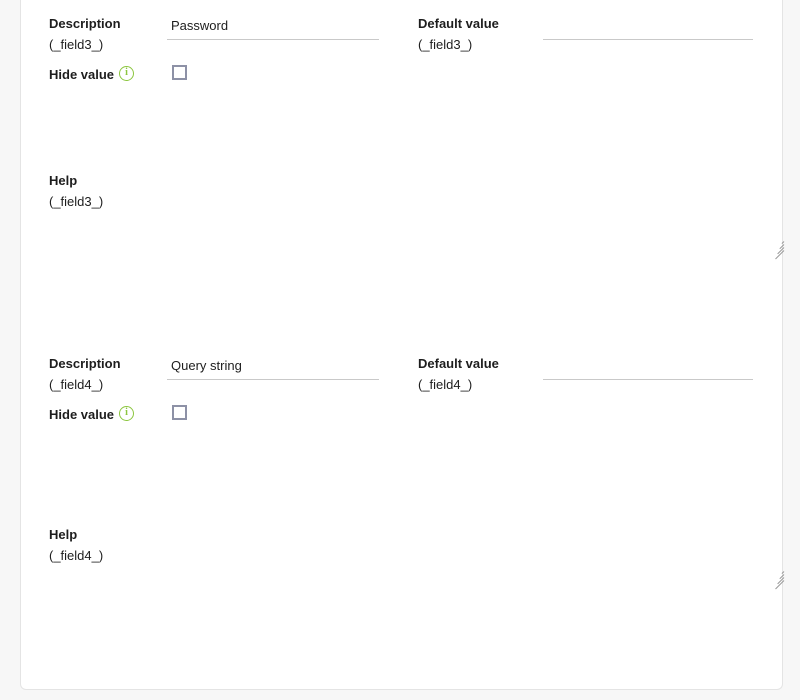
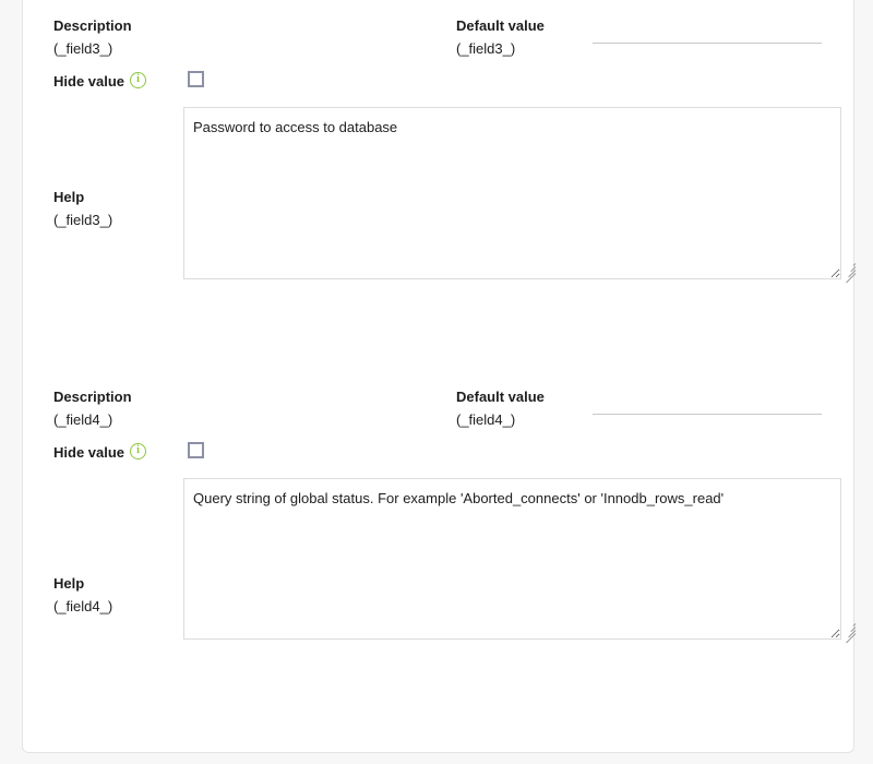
  Description
  (_field3_)
- Password
  Default value
  (_field3_)
  Hide value
  i
  Help
  (_field3_)
+ Password to access to database
  Description
  (_field4_)
- Query string
  Default value
  (_field4_)
  Hide value
  i
  Help
  (_field4_)
+ Query string of global status. For example 'Aborted_connects' or 'Innodb_rows_read'
